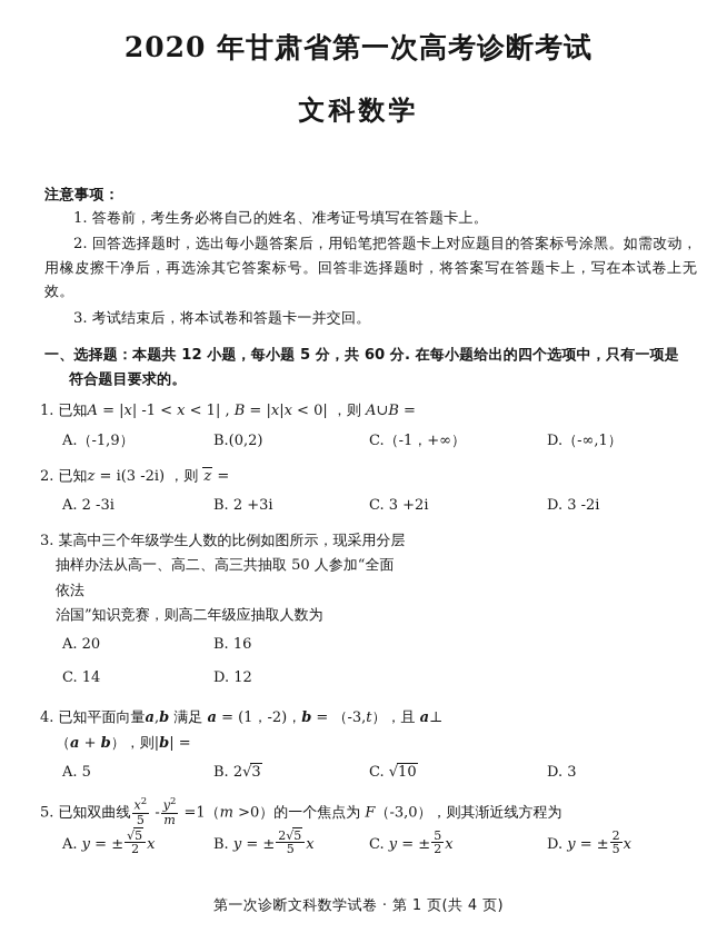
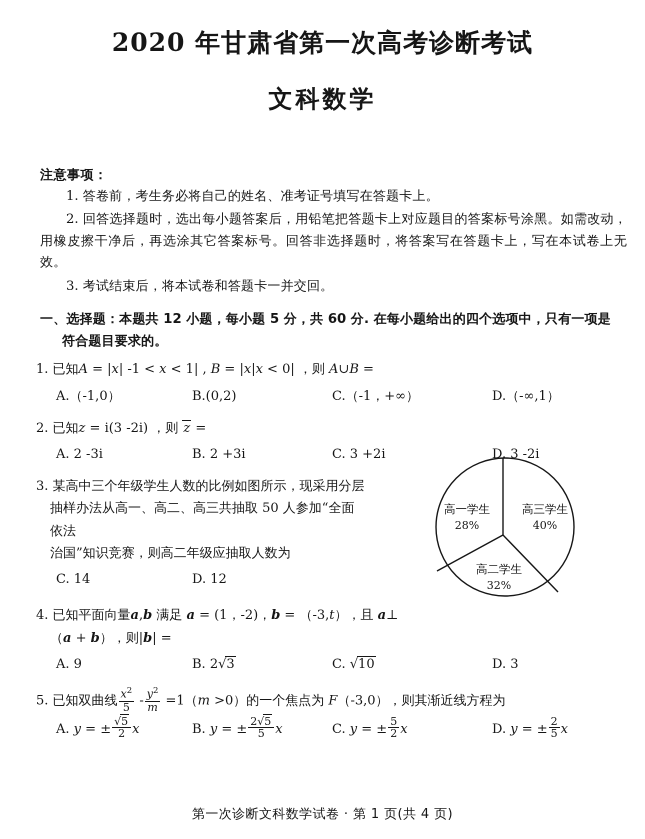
  2020 年甘肃省第一次高考诊断考试
  文科数学
  注意事项：
  1. 答卷前，考生务必将自己的姓名、准考证号填写在答题卡上。
  2. 回答选择题时，选出每小题答案后，用铅笔把答题卡上对应题目的答案标号涂黑。如需改动，用橡皮擦干净后，再选涂其它答案标号。回答非选择题时，将答案写在答题卡上，写在本试卷上无效。
  3. 考试结束后，将本试卷和答题卡一并交回。
  一、选择题：本题共 12 小题，每小题 5 分，共 60 分. 在每小题给出的四个选项中，只有一项是
  符合题目要求的。
  1. 已知A = |x| -1 < x < 1| , B = |x|x < 0| ，则 A∪B =
- A.（-1,9）
+ A.（-1,0）
  B.(0,2)
  C.（-1，+∞）
  D.（-∞,1）
  2. 已知z = i(3 -2i) ，则 z =
  A. 2 -3i
  B. 2 +3i
  C. 3 +2i
  D. 3 -2i
  3. 某高中三个年级学生人数的比例如图所示，现采用分层
  抽样办法从高一、高二、高三共抽取 50 人参加“全面依法
  治国”知识竞赛，则高二年级应抽取人数为
- A. 20
- B. 16
  C. 14
  D. 12
+ 高一学生
+ 28%
+ 高三学生
+ 40%
+ 高二学生
+ 32%
  4. 已知平面向量a,b 满足 a = (1，-2)，b = （-3,t），且 a⊥
  （a + b），则|b| =
- A. 5
+ A. 9
  B. 2√3
  C. √10
  D. 3
  5. 已知双曲线
  x2
  5
  -
  y2
  m
  =1（m >0）的一个焦点为 F（-3,0），则其渐近线方程为
  A. y = ±
  √5
  2
  x
  B. y = ±
  2√5
  5
  x
  C. y = ±
  5
  2
  x
  D. y = ±
  2
  5
  x
  第一次诊断文科数学试卷 · 第 1 页(共 4 页)
